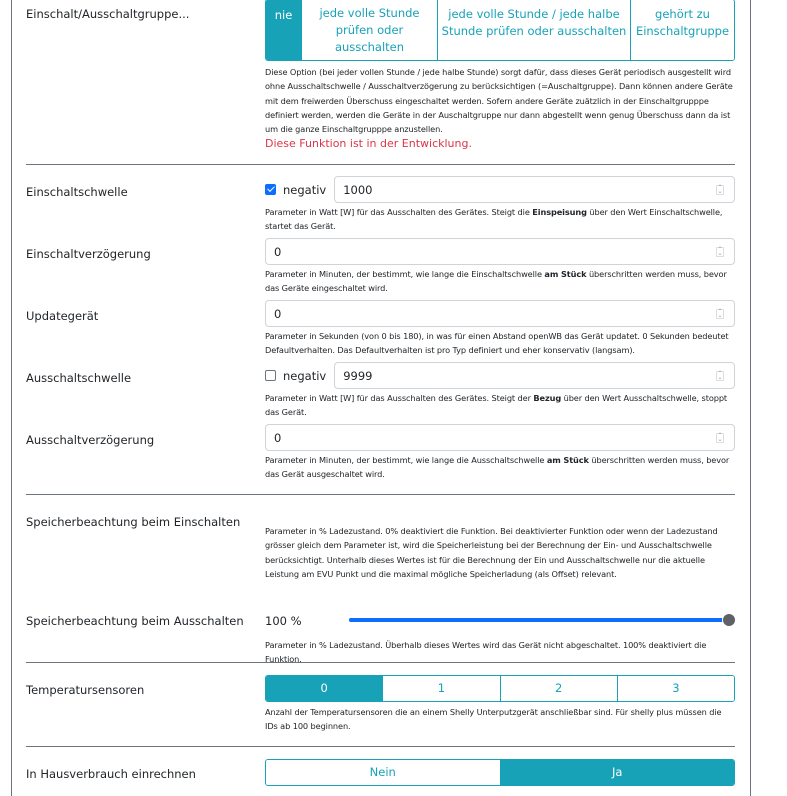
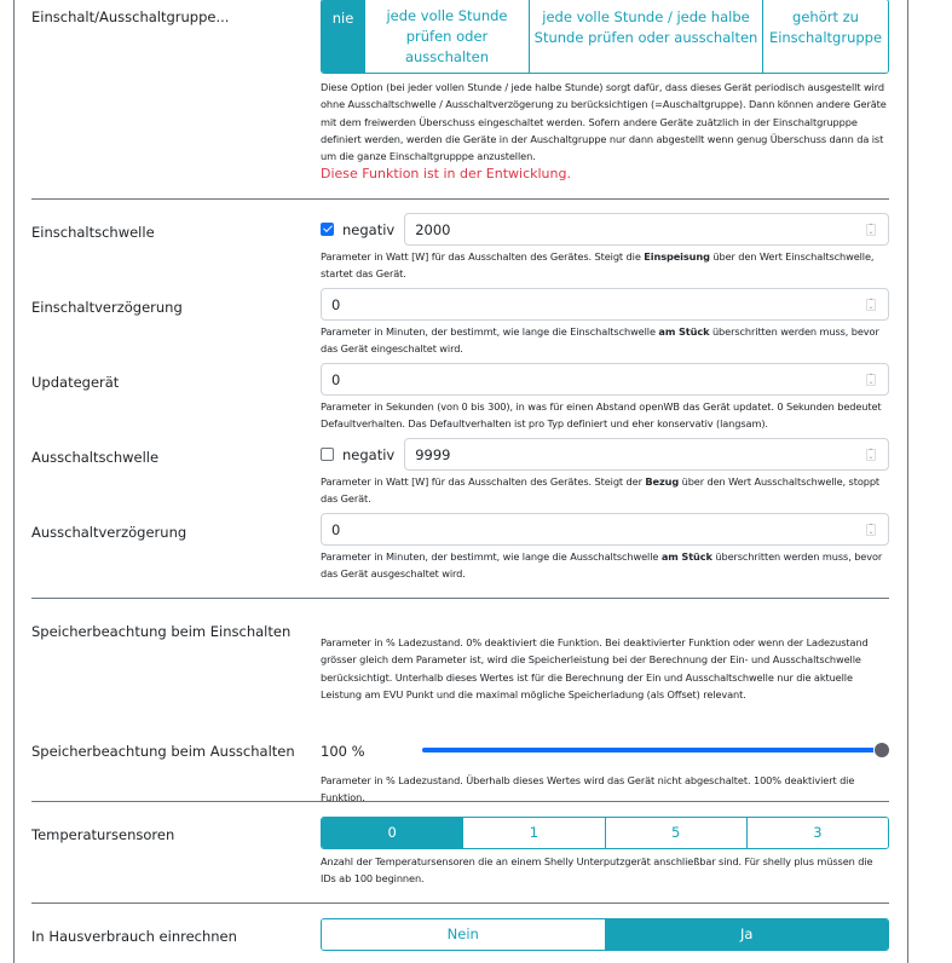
  Einschalt/Ausschaltgruppe...
  nie
  jede volle Stunde prüfen oder ausschalten
  jede volle Stunde / jede halbe Stunde prüfen oder ausschalten
  gehört zu Einschaltgruppe
  Diese Option (bei jeder vollen Stunde / jede halbe Stunde) sorgt dafür, dass dieses Gerät periodisch ausgestellt wird ohne Ausschaltschwelle / Ausschaltverzögerung zu berücksichtigen (=Auschaltgruppe). Dann können andere Geräte mit dem freiwerden Überschuss eingeschaltet werden. Sofern andere Geräte zuätzlich in der Einschaltgrupppe definiert werden, werden die Geräte in der Auschaltgruppe nur dann abgestellt wenn genug Überschuss dann da ist um die ganze Einschaltgrupppe anzustellen.
  Diese Funktion ist in der Entwicklung.
  Einschaltschwelle
  negativ
- 1000
+ 2000
  Parameter in Watt [W] für das Ausschalten des Gerätes. Steigt die Einspeisung über den Wert Einschaltschwelle, startet das Gerät.
  Einschaltverzögerung
  0
- Parameter in Minuten, der bestimmt, wie lange die Einschaltschwelle am Stück überschritten werden muss, bevor das Geräte eingeschaltet wird.
+ Parameter in Minuten, der bestimmt, wie lange die Einschaltschwelle am Stück überschritten werden muss, bevor das Gerät eingeschaltet wird.
  Updategerät
  0
- Parameter in Sekunden (von 0 bis 180), in was für einen Abstand openWB das Gerät updatet. 0 Sekunden bedeutet Defaultverhalten. Das Defaultverhalten ist pro Typ definiert und eher konservativ (langsam).
+ Parameter in Sekunden (von 0 bis 300), in was für einen Abstand openWB das Gerät updatet. 0 Sekunden bedeutet Defaultverhalten. Das Defaultverhalten ist pro Typ definiert und eher konservativ (langsam).
  Ausschaltschwelle
  negativ
  9999
  Parameter in Watt [W] für das Ausschalten des Gerätes. Steigt der Bezug über den Wert Ausschaltschwelle, stoppt das Gerät.
  Ausschaltverzögerung
  0
  Parameter in Minuten, der bestimmt, wie lange die Ausschaltschwelle am Stück überschritten werden muss, bevor das Gerät ausgeschaltet wird.
  Speicherbeachtung beim Einschalten
  Parameter in % Ladezustand. 0% deaktiviert die Funktion. Bei deaktivierter Funktion oder wenn der Ladezustand grösser gleich dem Parameter ist, wird die Speicherleistung bei der Berechnung der Ein- und Ausschaltschwelle berücksichtigt. Unterhalb dieses Wertes ist für die Berechnung der Ein und Ausschaltschwelle nur die aktuelle Leistung am EVU Punkt und die maximal mögliche Speicherladung (als Offset) relevant.
  Speicherbeachtung beim Ausschalten
  100 %
  Parameter in % Ladezustand. Überhalb dieses Wertes wird das Gerät nicht abgeschaltet. 100% deaktiviert die Funktion.
  Temperatursensoren
  0
  1
- 2
+ 5
  3
  Anzahl der Temperatursensoren die an einem Shelly Unterputzgerät anschließbar sind. Für shelly plus müssen die IDs ab 100 beginnen.
  In Hausverbrauch einrechnen
  Nein
  Ja
